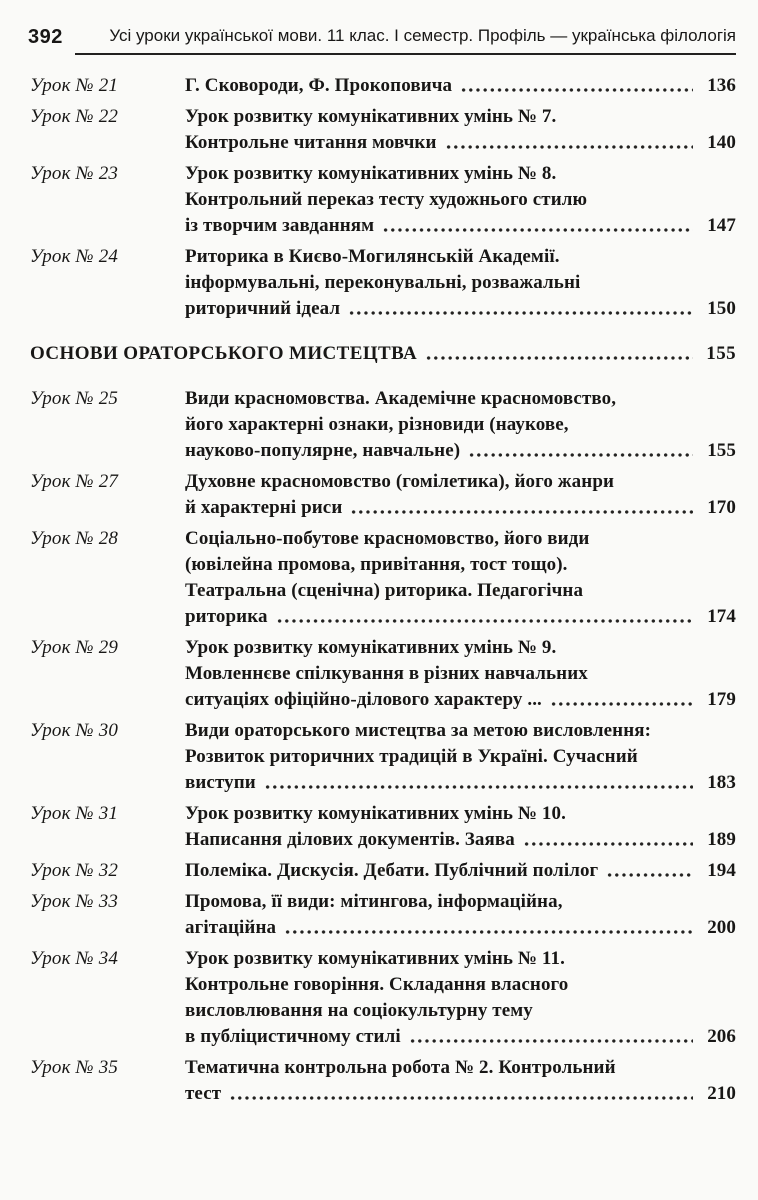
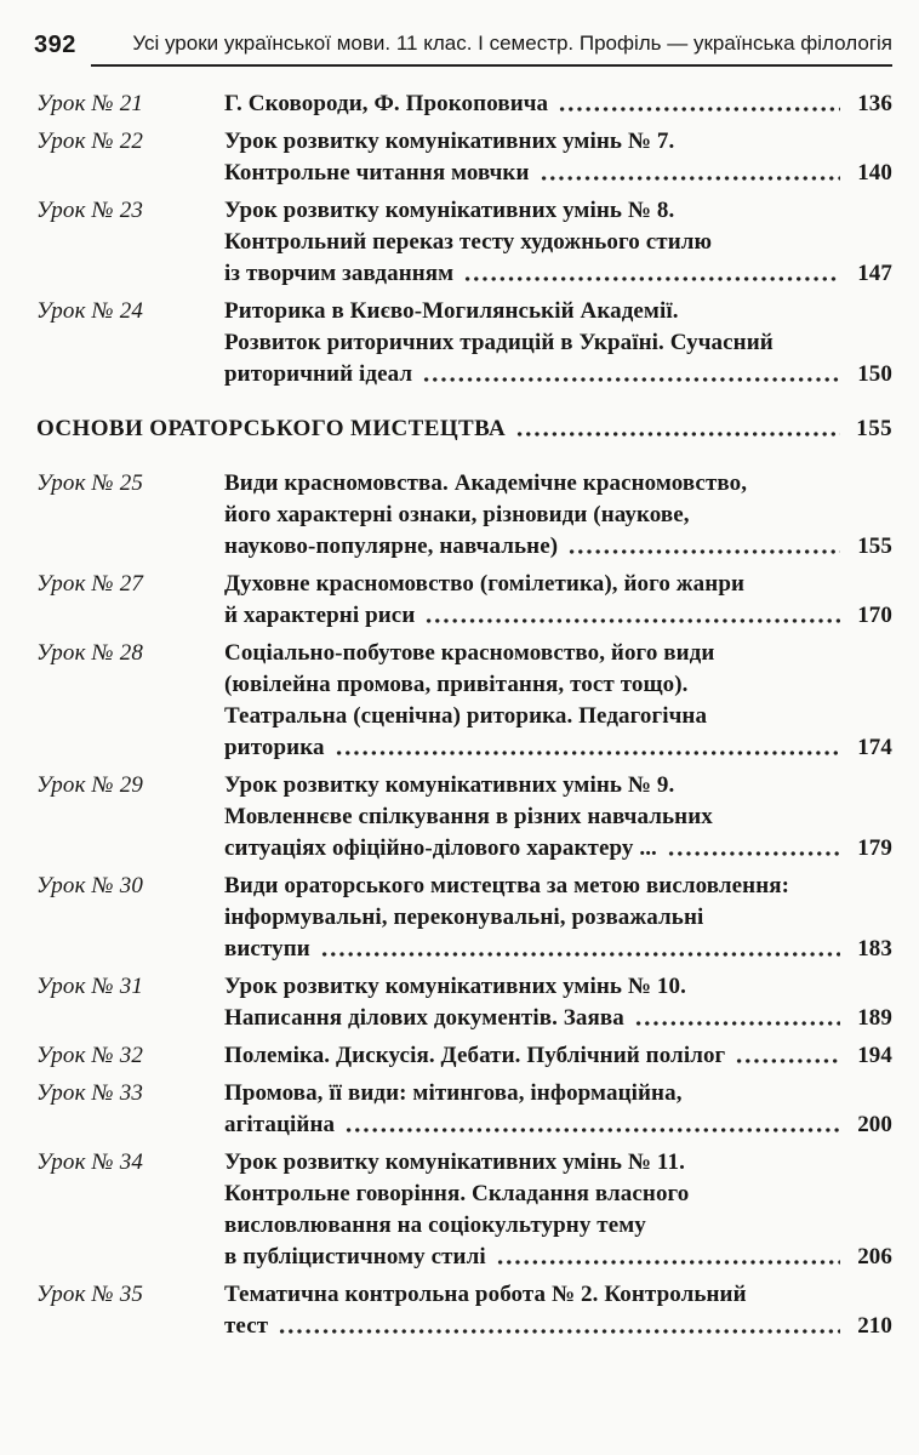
  392
  Усі уроки української мови. 11 клас. І семестр. Профіль — українська філологія
  Урок № 21
  Г. Сковороди, Ф. Прокоповича
  136
  Урок № 22
  Урок розвитку комунікативних умінь № 7.
  Контрольне читання мовчки
  140
  Урок № 23
  Урок розвитку комунікативних умінь № 8.
  Контрольний переказ тесту художнього стилю
  із творчим завданням
  147
  Урок № 24
  Риторика в Києво-Могилянській Академії.
- інформувальні, переконувальні, розважальні
+ Розвиток риторичних традицій в Україні. Сучасний
  риторичний ідеал
  150
  ОСНОВИ ОРАТОРСЬКОГО МИСТЕЦТВА
  155
  Урок № 25
  Види красномовства. Академічне красномовство,
  його характерні ознаки, різновиди (наукове,
  науково-популярне, навчальне)
  155
  Урок № 27
  Духовне красномовство (гомілетика), його жанри
  й характерні риси
  170
  Урок № 28
  Соціально-побутове красномовство, його види
  (ювілейна промова, привітання, тост тощо).
  Театральна (сценічна) риторика. Педагогічна
  риторика
  174
  Урок № 29
  Урок розвитку комунікативних умінь № 9.
  Мовленнєве спілкування в різних навчальних
  ситуаціях офіційно-ділового характеру ...
  179
  Урок № 30
  Види ораторського мистецтва за метою висловлення:
- Розвиток риторичних традицій в Україні. Сучасний
+ інформувальні, переконувальні, розважальні
  виступи
  183
  Урок № 31
  Урок розвитку комунікативних умінь № 10.
  Написання ділових документів. Заява
  189
  Урок № 32
  Полеміка. Дискусія. Дебати. Публічний полілог
  194
  Урок № 33
  Промова, її види: мітингова, інформаційна,
  агітаційна
  200
  Урок № 34
  Урок розвитку комунікативних умінь № 11.
  Контрольне говоріння. Складання власного
  висловлювання на соціокультурну тему
  в публіцистичному стилі
  206
  Урок № 35
  Тематична контрольна робота № 2. Контрольний
  тест
  210
